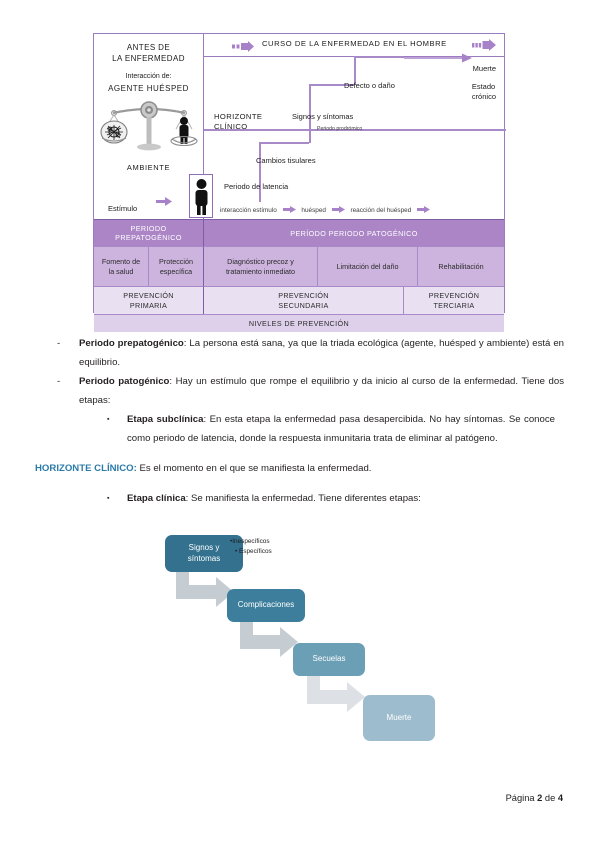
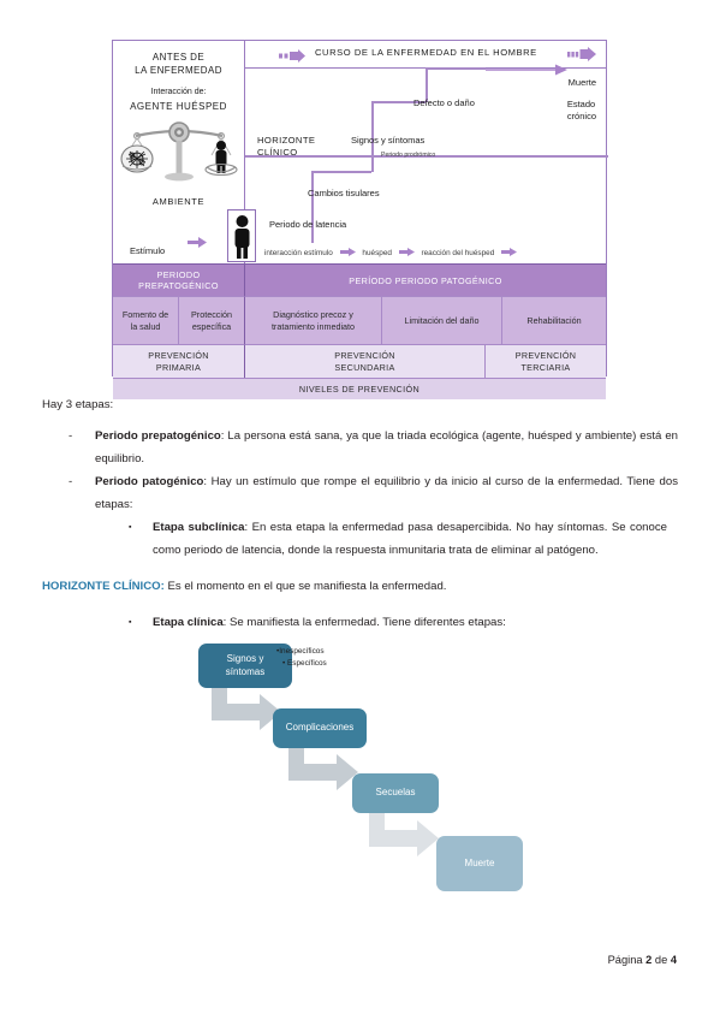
  ANTES DE
  LA ENFERMEDAD
  AGENTE HUÉSPED
  AMBIENTE
  Estímulo
  CURSO DE LA ENFERMEDAD EN EL HOMBRE
  Muerte
  Estado
  crónico
  Defecto o daño
  HORIZONTE
  CLÍNICO
  Signos y síntomas
  Cambios tisulares
  Periodo de latencia
  PERIODO
  PREPATOGÉNICO
  PERÍODO PERIODO PATOGÉNICO
  Fomento de
  la salud
  Protección
  específica
  Diagnóstico precoz y
  tratamiento inmediato
  Limitación del daño
  Rehabilitación
  PREVENCIÓN
  PRIMARIA
  PREVENCIÓN
  SECUNDARIA
  PREVENCIÓN
  TERCIARIA
  NIVELES DE PREVENCIÓN
+ Hay 3 etapas:
  -
  Periodo prepatogénico: La persona está sana, ya que la triada ecológica (agente, huésped y ambiente) está en equilibrio.
  -
  Periodo patogénico: Hay un estímulo que rompe el equilibrio y da inicio al curso de la enfermedad. Tiene dos etapas:
  Etapa subclínica: En esta etapa la enfermedad pasa desapercibida. No hay síntomas. Se conoce como periodo de latencia, donde la respuesta inmunitaria trata de eliminar al patógeno.
  HORIZONTE CLÍNICO: Es el momento en el que se manifiesta la enfermedad.
  Etapa clínica: Se manifiesta la enfermedad. Tiene diferentes etapas:
  Signos y
  síntomas
  Complicaciones
  Secuelas
  Muerte
  Página 2 de 4
